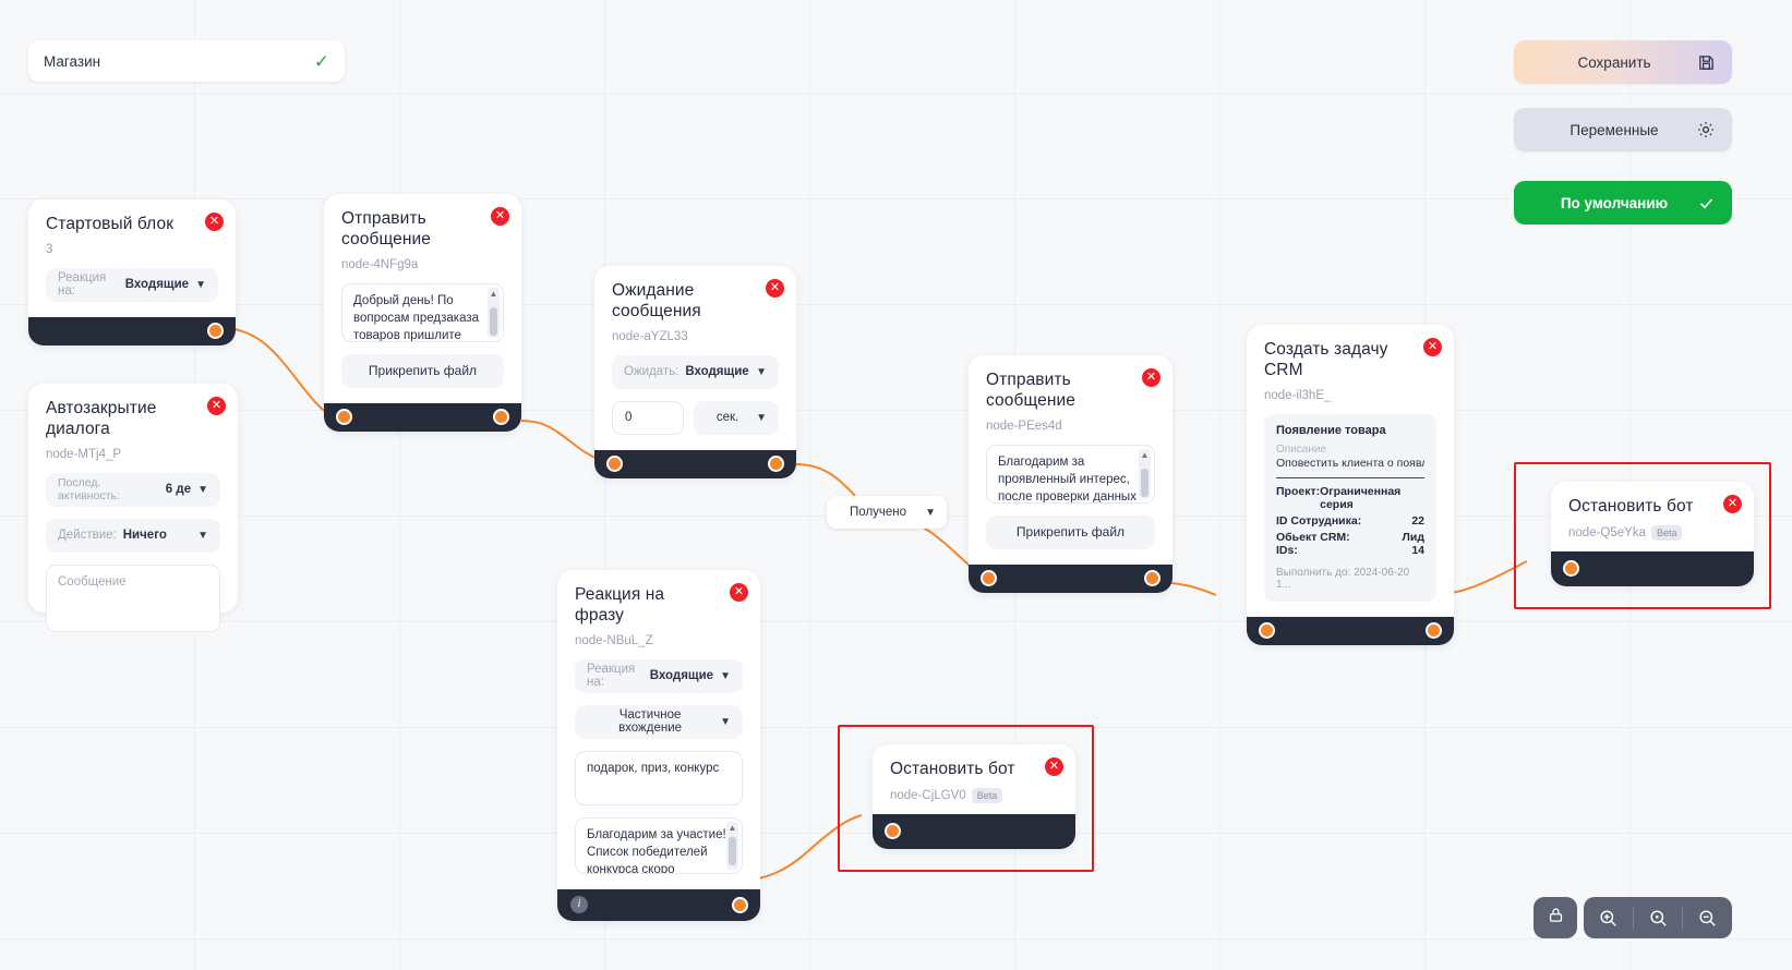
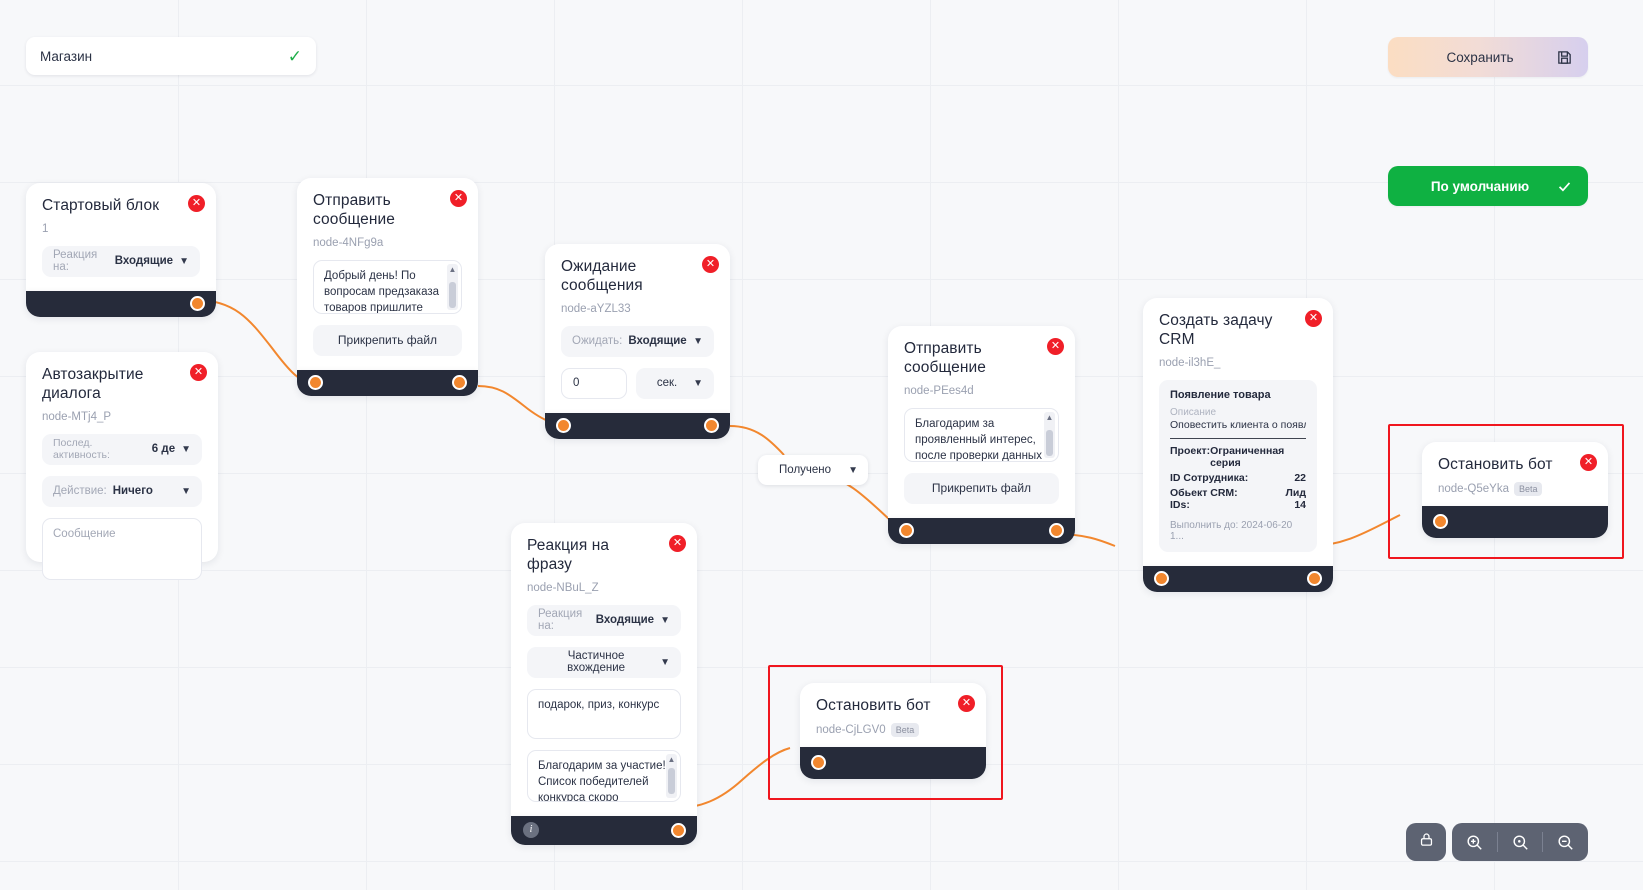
  Магазин
  ✓
  Сохранить
- Переменные
  По умолчанию
  ✕
  Стартовый блок
- 3
+ 1
  Реакция на:
  Входящие
  ▼
  ✕
  Автозакрытие диалога
  node-MTj4_P
  Послед. активность:
  6 де
  ▼
  Действие:
  Ничего
  ▼
  Сообщение
  ✕
  Отправить сообщение
  node-4NFg9a
  Добрый день! По вопросам предзаказа товаров пришлите
  ▲
  Прикрепить файл
  ✕
  Ожидание сообщения
  node-aYZL33
  Ожидать:
  Входящие
  ▼
  0
  сек.
  ▼
  Получено
  ▼
  ✕
  Отправить сообщение
  node-PEes4d
  Благодарим за проявленный интерес, после проверки данных
  ▲
  Прикрепить файл
  ✕
  Создать задачу CRM
  node-il3hE_
  Появление товара
  Описание
  Оповестить клиента о появ
  Проект:
  Ограниченная серия
  ID Сотрудника:
  22
  Обьект CRM:
  Лид
  IDs:
  14
  Выполнить до: 2024-06-20 1...
  ✕
  Реакция на фразу
  node-NBuL_Z
  Реакция на:
  Входящие
  ▼
  Частичное вхождение
  ▼
  подарок, приз, конкурс
  Благодарим за участие! Список победителей конкурса скоро
  ▲
  i
  ✕
  Остановить бот
  node-CjLGV0 Beta
  ✕
  Остановить бот
  node-Q5eYka Beta
